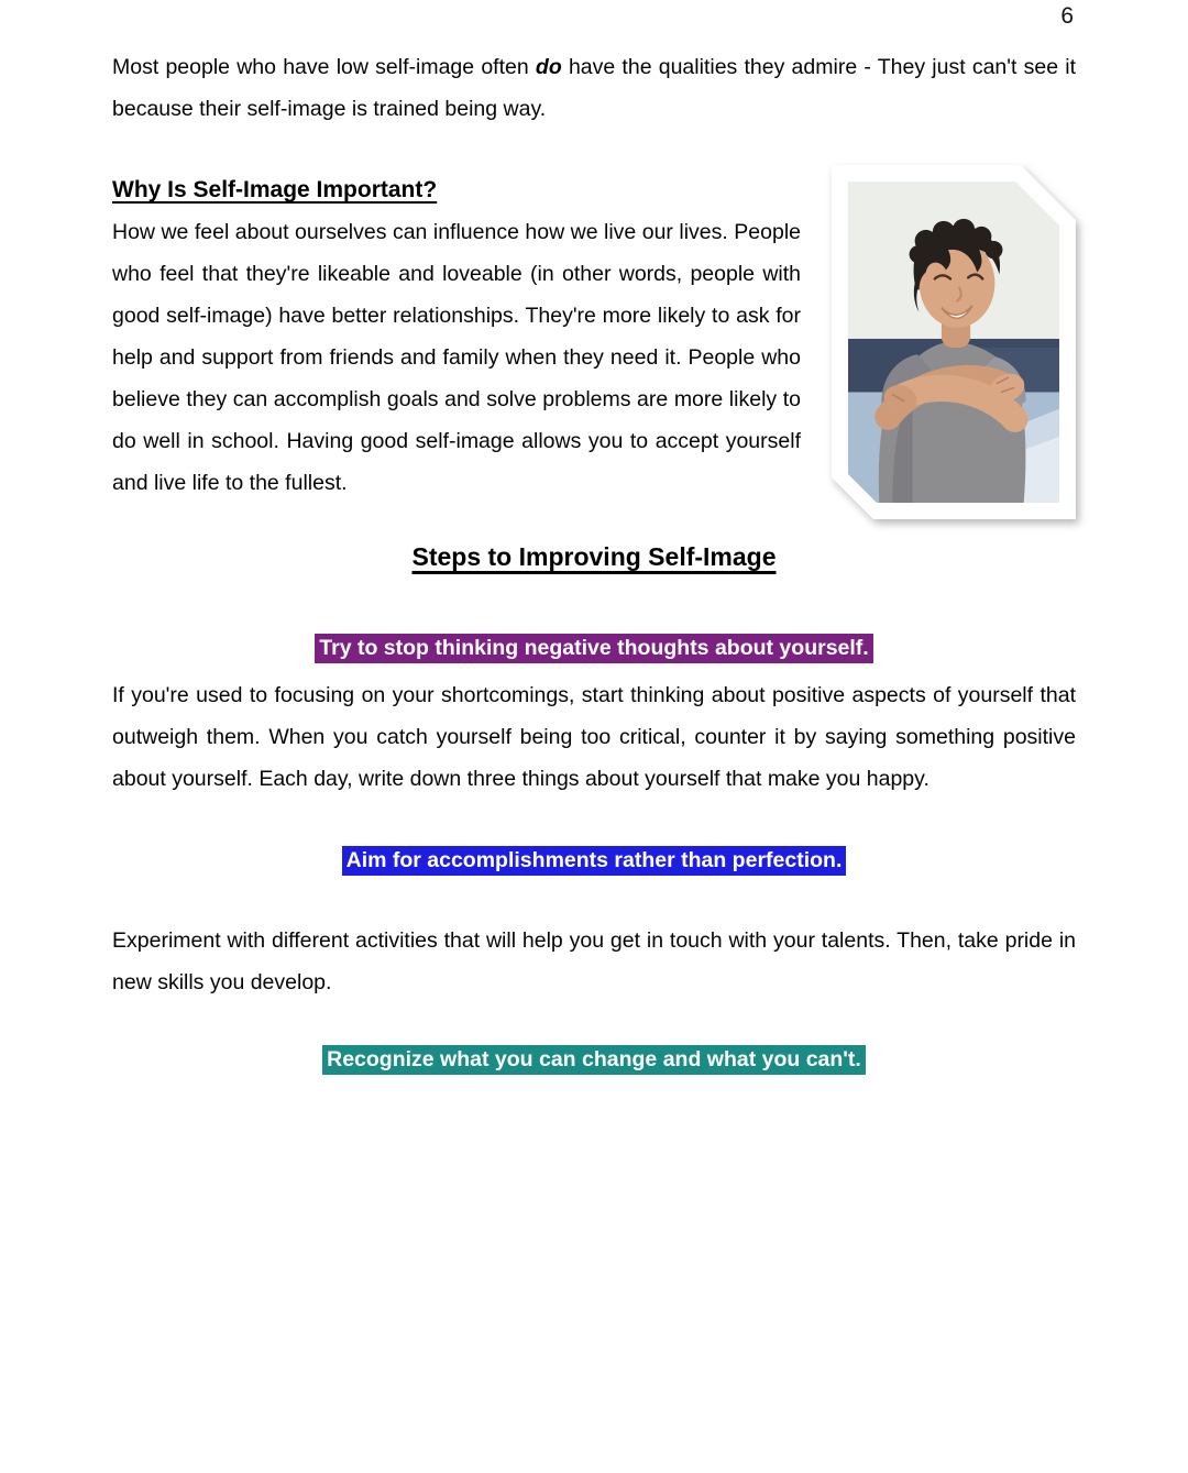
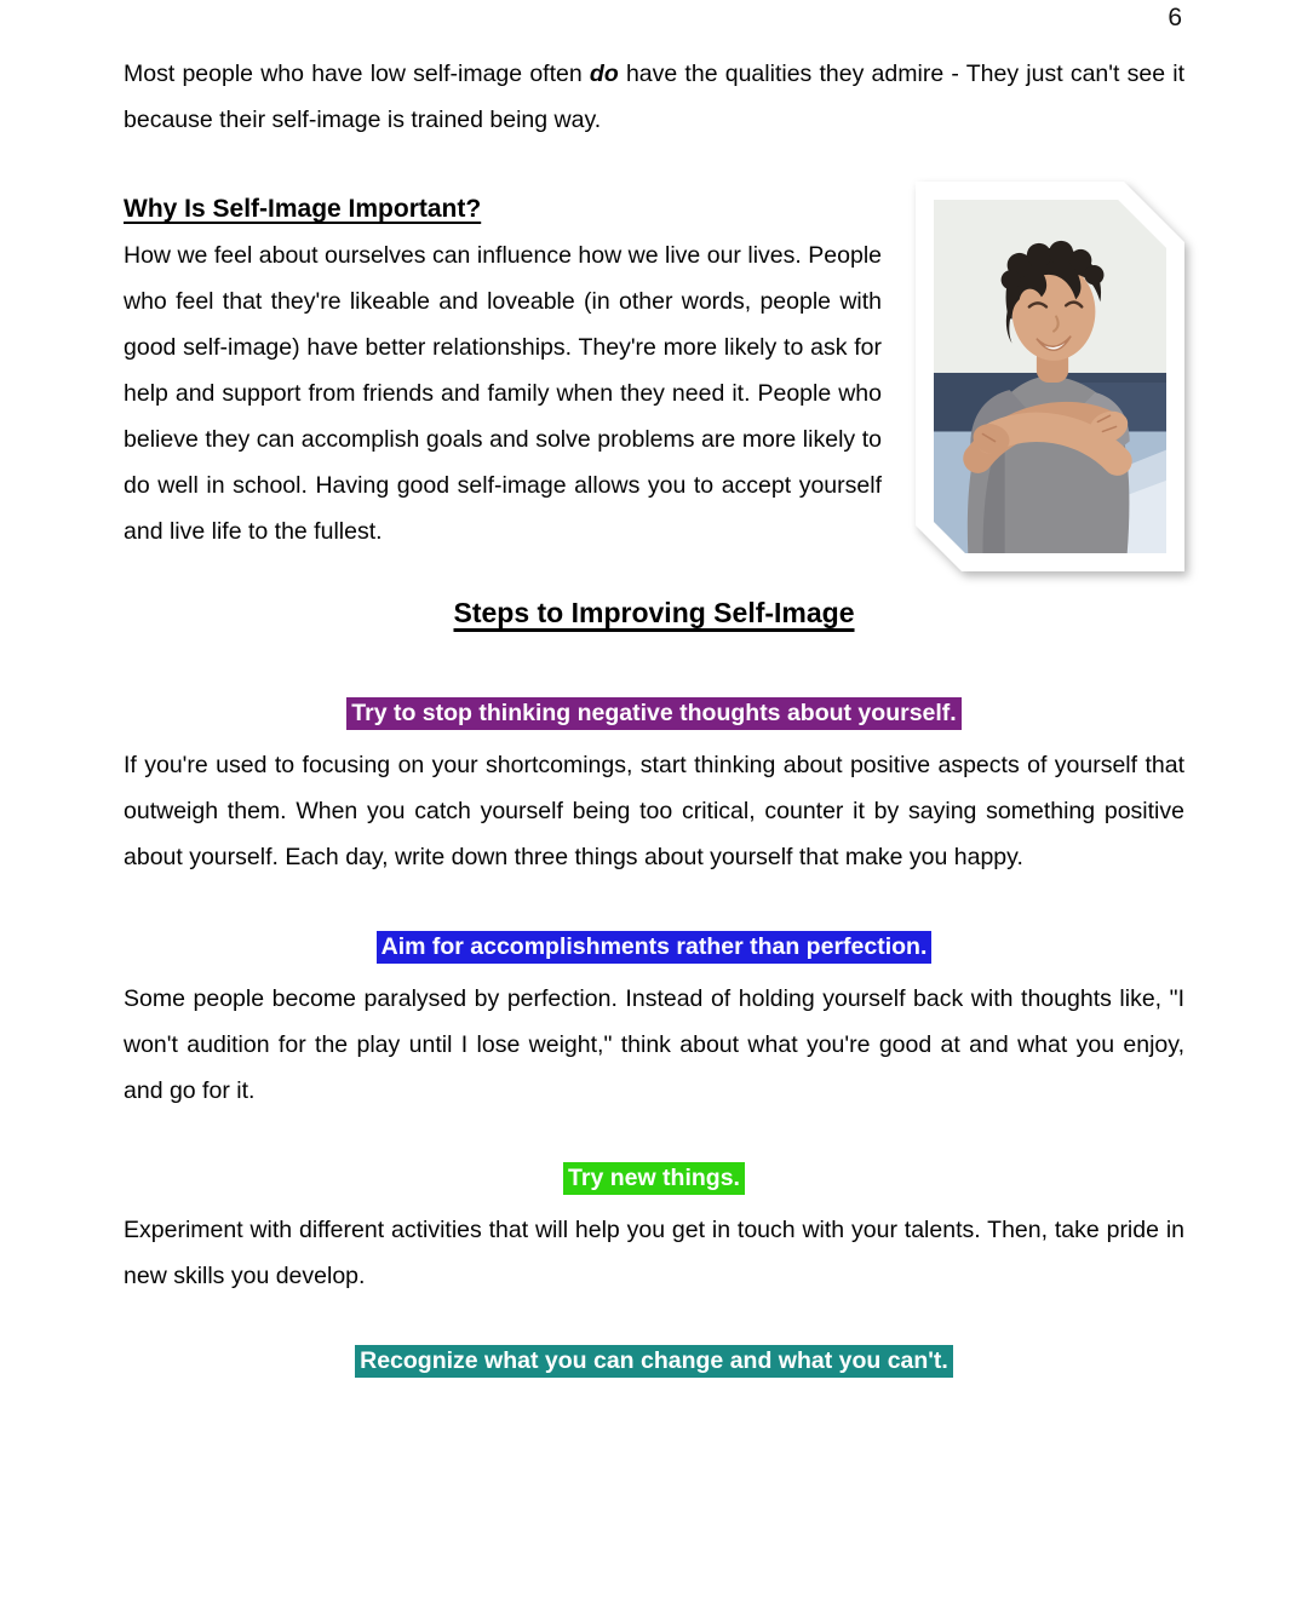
  6
  Most people who have low self-image often do have the qualities they admire - They just can't see it because their self-image is trained being way.
  Why Is Self-Image Important?
  How we feel about ourselves can influence how we live our lives. People who feel that they're likeable and loveable (in other words, people with good self-image) have better relationships. They're more likely to ask for help and support from friends and family when they need it. People who believe they can accomplish goals and solve problems are more likely to do well in school. Having good self-image allows you to accept yourself and live life to the fullest.
  Steps to Improving Self-Image
  Try to stop thinking negative thoughts about yourself.
  If you're used to focusing on your shortcomings, start thinking about positive aspects of yourself that outweigh them. When you catch yourself being too critical, counter it by saying something positive about yourself. Each day, write down three things about yourself that make you happy.
  Aim for accomplishments rather than perfection.
+ Some people become paralysed by perfection. Instead of holding yourself back with thoughts like, "I won't audition for the play until I lose weight," think about what you're good at and what you enjoy, and go for it.
+ Try new things.
  Experiment with different activities that will help you get in touch with your talents. Then, take pride in new skills you develop.
  Recognize what you can change and what you can't.
